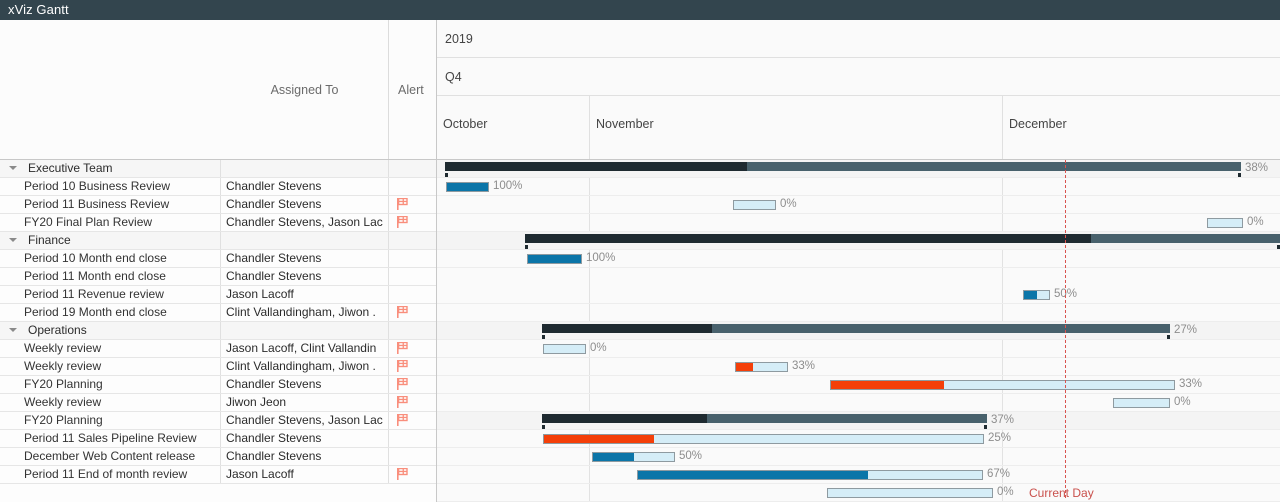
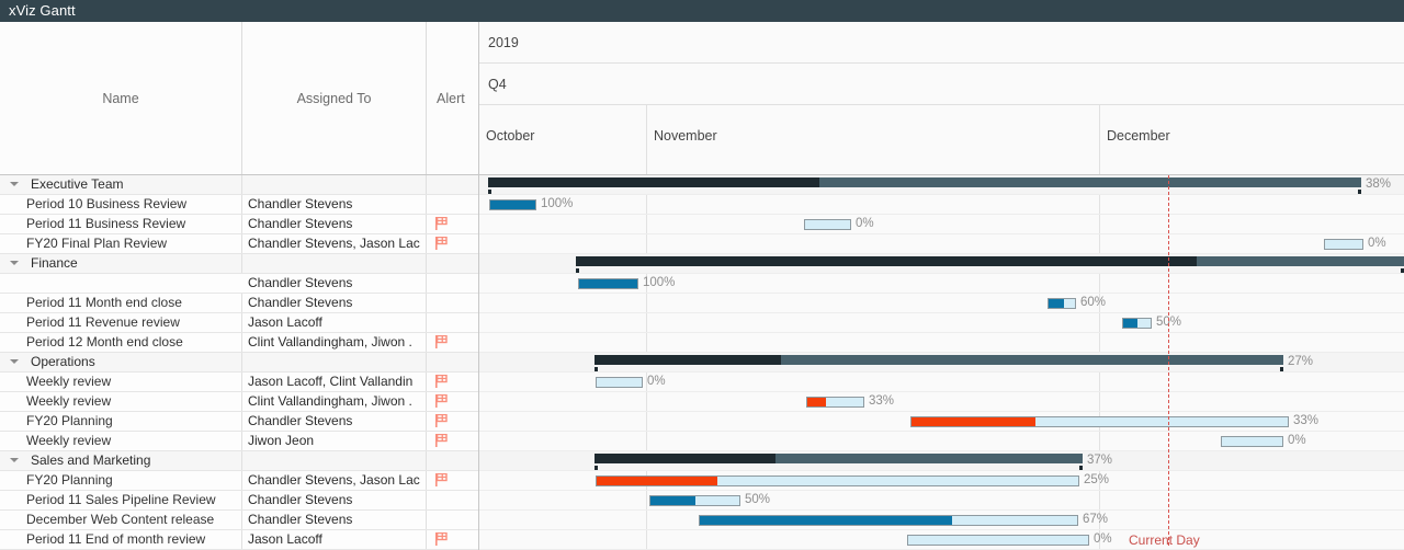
  xViz Gantt
+ Name
  Assigned To
  Alert
  Executive Team
  Period 10 Business Review
  Chandler Stevens
  Period 11 Business Review
  Chandler Stevens
  FY20 Final Plan Review
  Chandler Stevens, Jason Lac
  Finance
- Period 10 Month end close
  Chandler Stevens
  Period 11 Month end close
  Chandler Stevens
  Period 11 Revenue review
  Jason Lacoff
- Period 19 Month end close
+ Period 12 Month end close
  Clint Vallandingham, Jiwon .
  Operations
  Weekly review
  Jason Lacoff, Clint Vallandin
  Weekly review
  Clint Vallandingham, Jiwon .
  FY20 Planning
  Chandler Stevens
  Weekly review
  Jiwon Jeon
+ Sales and Marketing
  FY20 Planning
  Chandler Stevens, Jason Lac
  Period 11 Sales Pipeline Review
  Chandler Stevens
  December Web Content release
  Chandler Stevens
  Period 11 End of month review
  Jason Lacoff
  2019
  Q4
  October
  November
  December
  38%
  100%
  0%
  0%
  100%
+ 60%
  50%
  27%
  0%
  33%
  33%
  0%
  37%
  25%
  50%
  67%
  0%
  Current Day
